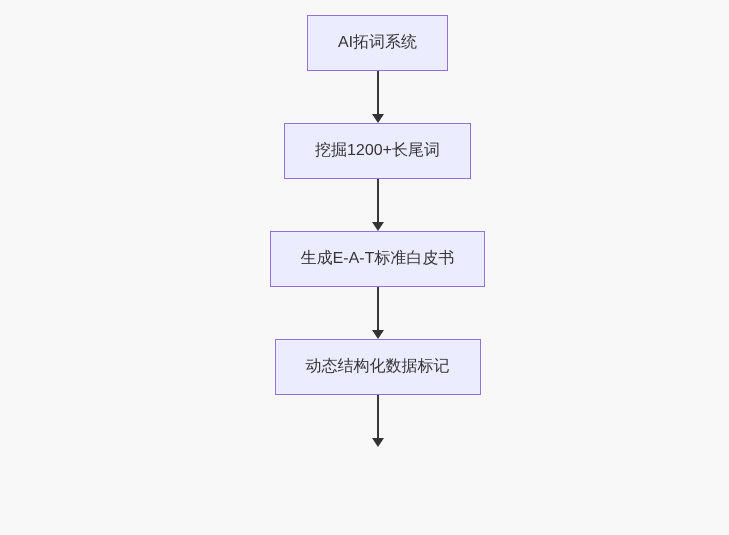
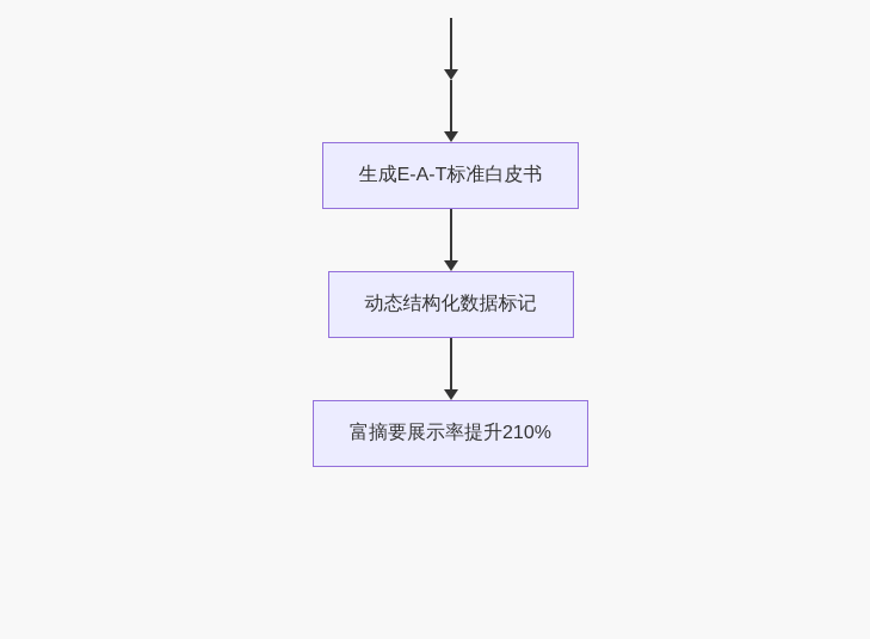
- AI拓词系统
- 挖掘1200+长尾词
  生成E-A-T标准白皮书
  动态结构化数据标记
+ 富摘要展示率提升210%
